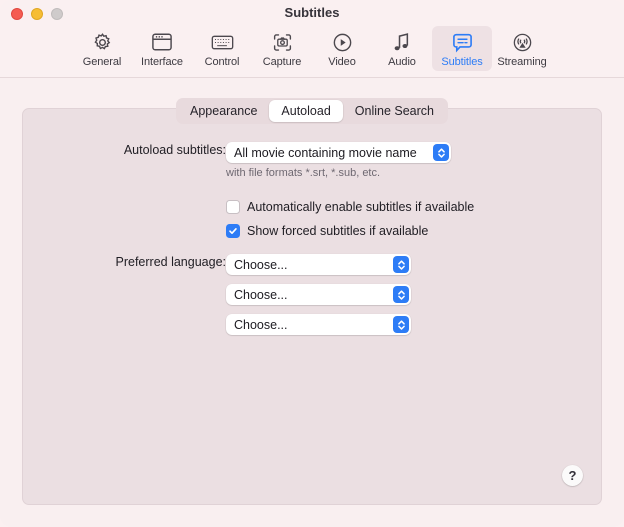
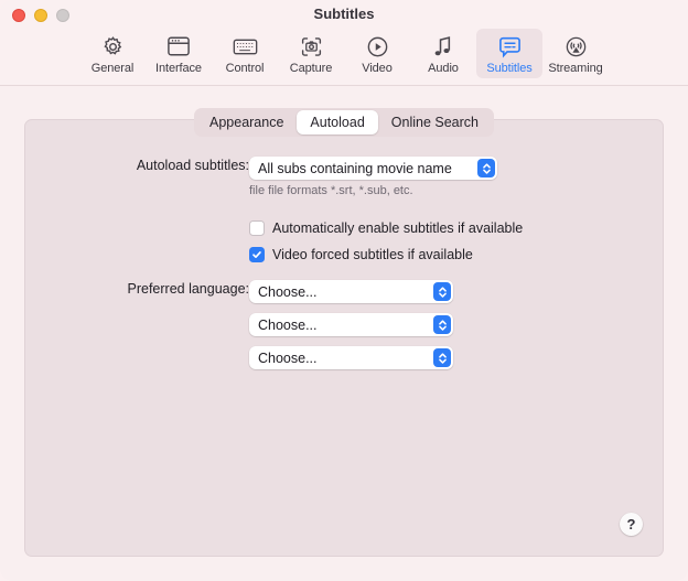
  Subtitles
  General
  Interface
  Control
  Capture
  Video
  Audio
  Subtitles
  Streaming
  Appearance
  Autoload
  Online Search
  Autoload subtitles:
- All movie containing movie name
+ All subs containing movie name
- with file formats *.srt, *.sub, etc.
+ file file formats *.srt, *.sub, etc.
  Automatically enable subtitles if available
- Show forced subtitles if available
+ Video forced subtitles if available
  Preferred language:
  Choose...
  Choose...
  Choose...
  ?
